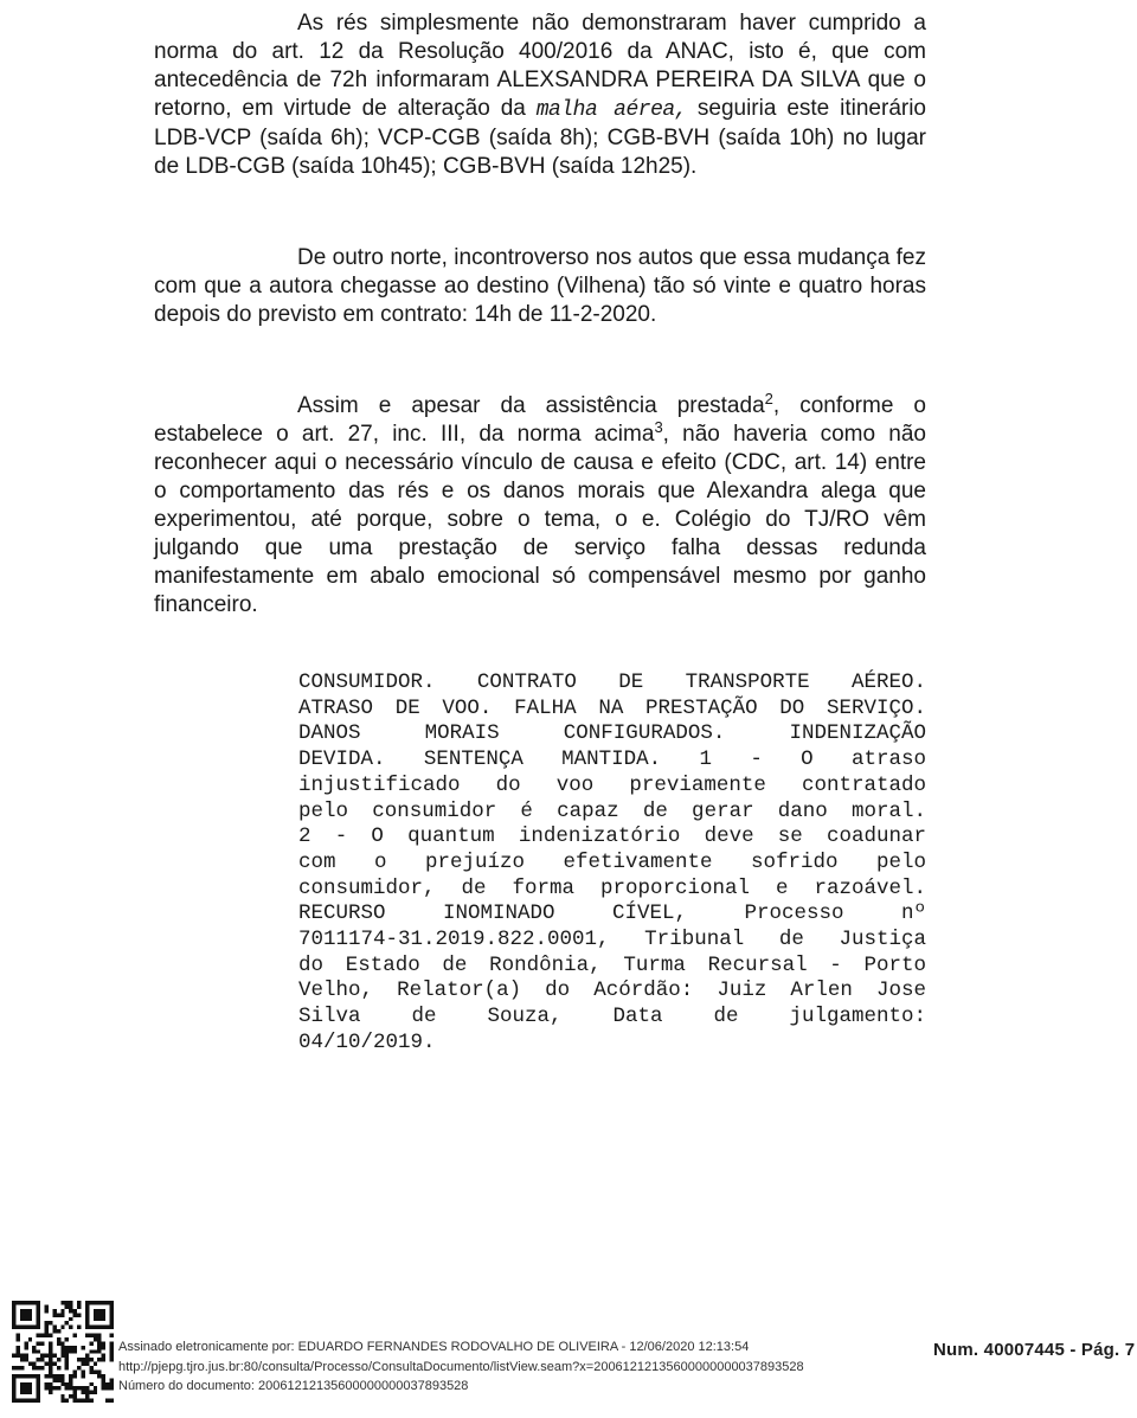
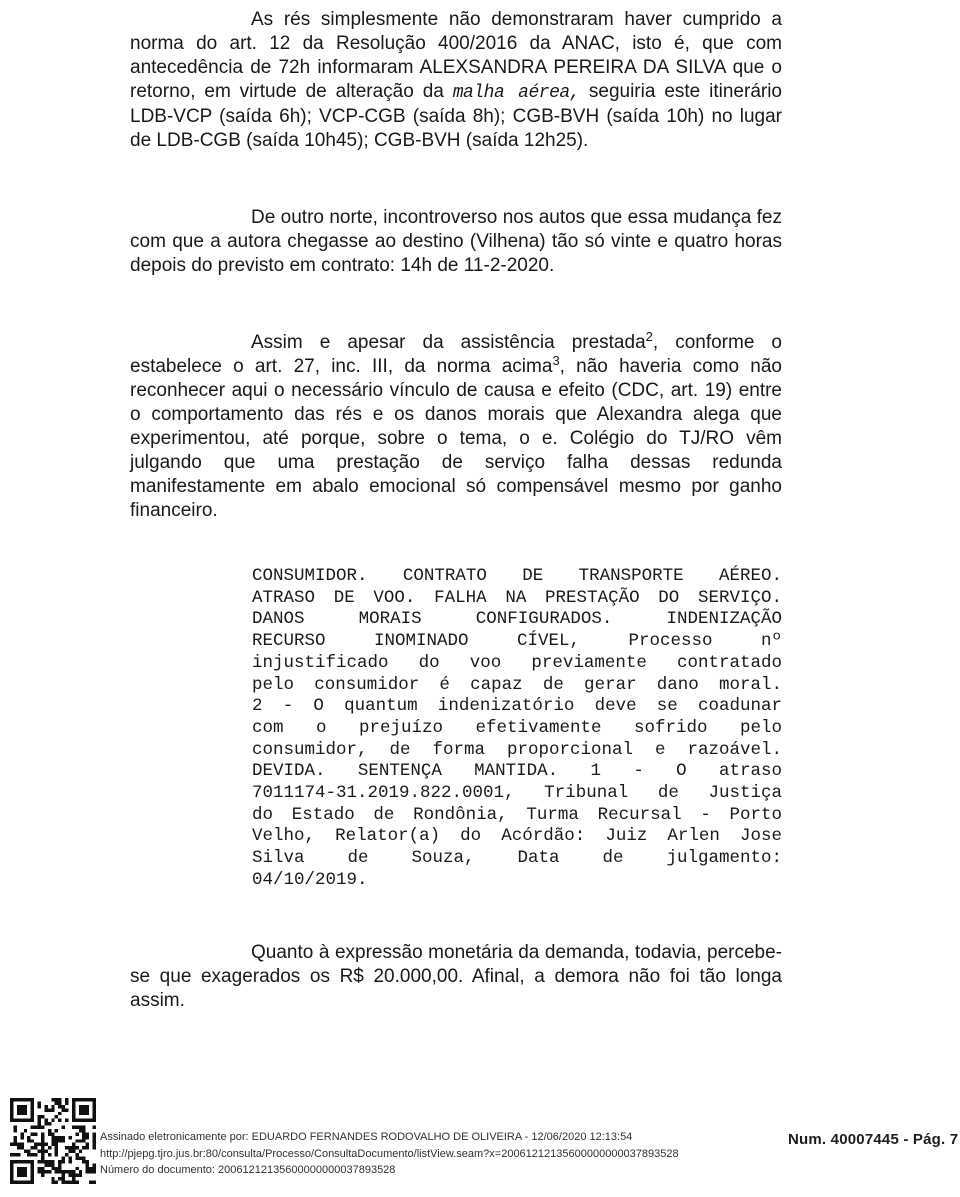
  As rés simplesmente não demonstraram haver cumprido a norma do art. 12 da Resolução 400/2016 da ANAC, isto é, que com antecedência de 72h informaram ALEXSANDRA PEREIRA DA SILVA que o retorno, em virtude de alteração da malha aérea, seguiria este itinerário LDB-VCP (saída 6h); VCP-CGB (saída 8h); CGB-BVH (saída 10h) no lugar de LDB-CGB (saída 10h45); CGB-BVH (saída 12h25).
  De outro norte, incontroverso nos autos que essa mudança fez com que a autora chegasse ao destino (Vilhena) tão só vinte e quatro horas depois do previsto em contrato: 14h de 11-2-2020.
- Assim e apesar da assistência prestada2, conforme o estabelece o art. 27, inc. III, da norma acima3, não haveria como não reconhecer aqui o necessário vínculo de causa e efeito (CDC, art. 14) entre o comportamento das rés e os danos morais que Alexandra alega que experimentou, até porque, sobre o tema, o e. Colégio do TJ/RO vêm julgando que uma prestação de serviço falha dessas redunda manifestamente em abalo emocional só compensável mesmo por ganho financeiro.
+ Assim e apesar da assistência prestada2, conforme o estabelece o art. 27, inc. III, da norma acima3, não haveria como não reconhecer aqui o necessário vínculo de causa e efeito (CDC, art. 19) entre o comportamento das rés e os danos morais que Alexandra alega que experimentou, até porque, sobre o tema, o e. Colégio do TJ/RO vêm julgando que uma prestação de serviço falha dessas redunda manifestamente em abalo emocional só compensável mesmo por ganho financeiro.
  CONSUMIDOR. CONTRATO DE TRANSPORTE AÉREO.
  ATRASO DE VOO. FALHA NA PRESTAÇÃO DO SERVIÇO.
  DANOS MORAIS CONFIGURADOS. INDENIZAÇÃO
- DEVIDA. SENTENÇA MANTIDA. 1 - O atraso
+ RECURSO INOMINADO CÍVEL, Processo nº
  injustificado do voo previamente contratado
  pelo consumidor é capaz de gerar dano moral.
  2 - O quantum indenizatório deve se coadunar
  com o prejuízo efetivamente sofrido pelo
  consumidor, de forma proporcional e razoável.
- RECURSO INOMINADO CÍVEL, Processo nº
+ DEVIDA. SENTENÇA MANTIDA. 1 - O atraso
  7011174-31.2019.822.0001, Tribunal de Justiça
  do Estado de Rondônia, Turma Recursal - Porto
  Velho, Relator(a) do Acórdão: Juiz Arlen Jose
  Silva de Souza, Data de julgamento:
  04/10/2019.
+ Quanto à expressão monetária da demanda, todavia, percebe-se que exagerados os R$ 20.000,00. Afinal, a demora não foi tão longa assim.
  Assinado eletronicamente por: EDUARDO FERNANDES RODOVALHO DE OLIVEIRA - 12/06/2020 12:13:54
  http://pjepg.tjro.jus.br:80/consulta/Processo/ConsultaDocumento/listView.seam?x=20061212135600000000037893528
  Número do documento: 20061212135600000000037893528
  Num. 40007445 - Pág. 7
